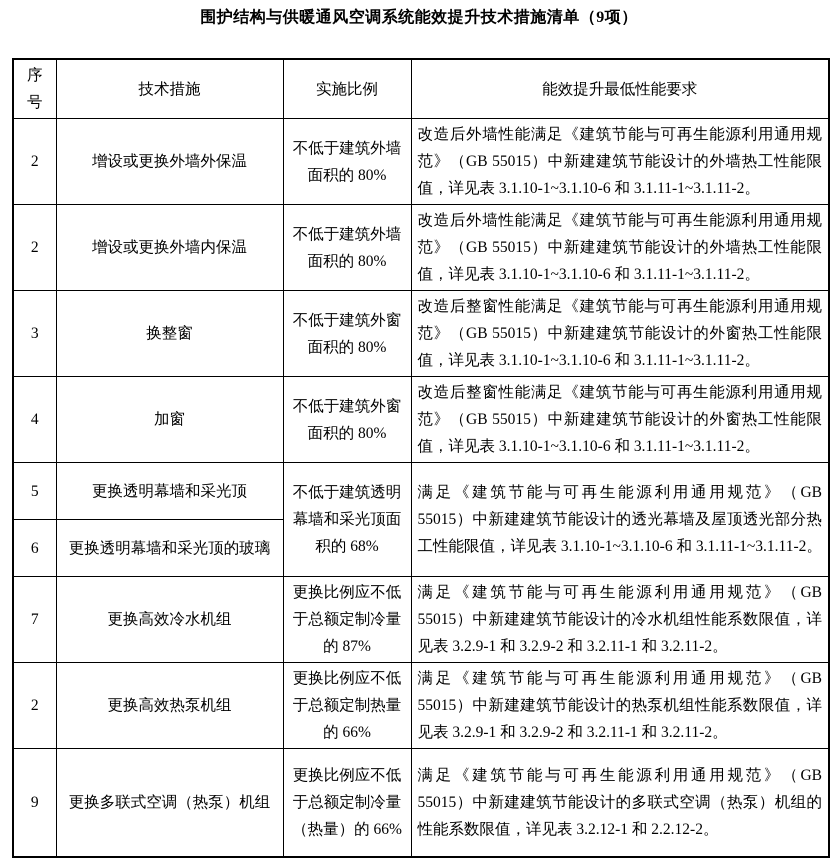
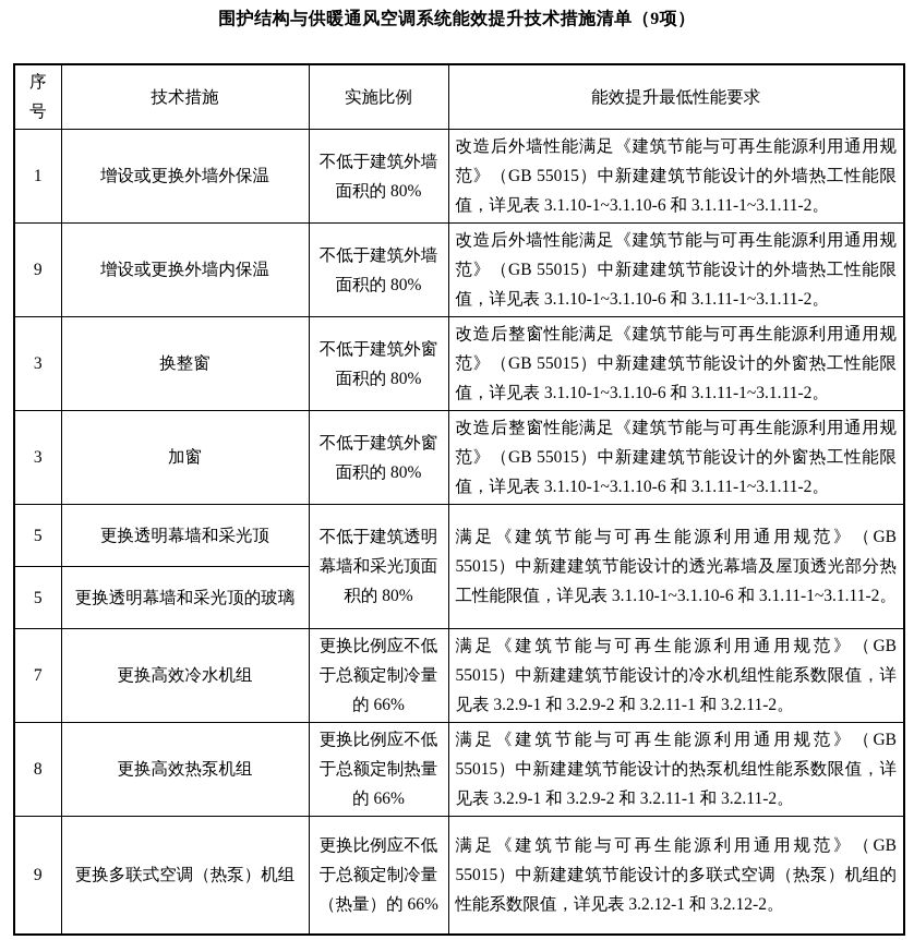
  围护结构与供暖通风空调系统能效提升技术措施清单（9项）
  序号	技术措施	实施比例	能效提升最低性能要求
- 2	增设或更换外墙外保温	不低于建筑外墙面积的 80%	改造后外墙性能满足《建筑节能与可再生能源利用通用规范》（GB 55015）中新建建筑节能设计的外墙热工性能限值，详见表 3.1.10-1~3.1.10-6 和 3.1.11-1~3.1.11-2。
+ 1	增设或更换外墙外保温	不低于建筑外墙面积的 80%	改造后外墙性能满足《建筑节能与可再生能源利用通用规范》（GB 55015）中新建建筑节能设计的外墙热工性能限值，详见表 3.1.10-1~3.1.10-6 和 3.1.11-1~3.1.11-2。
- 2	增设或更换外墙内保温	不低于建筑外墙面积的 80%	改造后外墙性能满足《建筑节能与可再生能源利用通用规范》（GB 55015）中新建建筑节能设计的外墙热工性能限值，详见表 3.1.10-1~3.1.10-6 和 3.1.11-1~3.1.11-2。
+ 9	增设或更换外墙内保温	不低于建筑外墙面积的 80%	改造后外墙性能满足《建筑节能与可再生能源利用通用规范》（GB 55015）中新建建筑节能设计的外墙热工性能限值，详见表 3.1.10-1~3.1.10-6 和 3.1.11-1~3.1.11-2。
  3	换整窗	不低于建筑外窗面积的 80%	改造后整窗性能满足《建筑节能与可再生能源利用通用规范》（GB 55015）中新建建筑节能设计的外窗热工性能限值，详见表 3.1.10-1~3.1.10-6 和 3.1.11-1~3.1.11-2。
- 4	加窗	不低于建筑外窗面积的 80%	改造后整窗性能满足《建筑节能与可再生能源利用通用规范》（GB 55015）中新建建筑节能设计的外窗热工性能限值，详见表 3.1.10-1~3.1.10-6 和 3.1.11-1~3.1.11-2。
+ 3	加窗	不低于建筑外窗面积的 80%	改造后整窗性能满足《建筑节能与可再生能源利用通用规范》（GB 55015）中新建建筑节能设计的外窗热工性能限值，详见表 3.1.10-1~3.1.10-6 和 3.1.11-1~3.1.11-2。
- 5	更换透明幕墙和采光顶	不低于建筑透明幕墙和采光顶面积的 68%	满足《建筑节能与可再生能源利用通用规范》（GB 55015）中新建建筑节能设计的透光幕墙及屋顶透光部分热工性能限值，详见表 3.1.10-1~3.1.10-6 和 3.1.11-1~3.1.11-2。
+ 5	更换透明幕墙和采光顶	不低于建筑透明幕墙和采光顶面积的 80%	满足《建筑节能与可再生能源利用通用规范》（GB 55015）中新建建筑节能设计的透光幕墙及屋顶透光部分热工性能限值，详见表 3.1.10-1~3.1.10-6 和 3.1.11-1~3.1.11-2。
- 6	更换透明幕墙和采光顶的玻璃
+ 5	更换透明幕墙和采光顶的玻璃
- 7	更换高效冷水机组	更换比例应不低于总额定制冷量的 87%	满足《建筑节能与可再生能源利用通用规范》（GB 55015）中新建建筑节能设计的冷水机组性能系数限值，详见表 3.2.9-1 和 3.2.9-2 和 3.2.11-1 和 3.2.11-2。
+ 7	更换高效冷水机组	更换比例应不低于总额定制冷量的 66%	满足《建筑节能与可再生能源利用通用规范》（GB 55015）中新建建筑节能设计的冷水机组性能系数限值，详见表 3.2.9-1 和 3.2.9-2 和 3.2.11-1 和 3.2.11-2。
- 2	更换高效热泵机组	更换比例应不低于总额定制热量的 66%	满足《建筑节能与可再生能源利用通用规范》（GB 55015）中新建建筑节能设计的热泵机组性能系数限值，详见表 3.2.9-1 和 3.2.9-2 和 3.2.11-1 和 3.2.11-2。
+ 8	更换高效热泵机组	更换比例应不低于总额定制热量的 66%	满足《建筑节能与可再生能源利用通用规范》（GB 55015）中新建建筑节能设计的热泵机组性能系数限值，详见表 3.2.9-1 和 3.2.9-2 和 3.2.11-1 和 3.2.11-2。
- 9	更换多联式空调（热泵）机组	更换比例应不低于总额定制冷量（热量）的 66%	满足《建筑节能与可再生能源利用通用规范》（GB 55015）中新建建筑节能设计的多联式空调（热泵）机组的性能系数限值，详见表 3.2.12-1 和 2.2.12-2。
+ 9	更换多联式空调（热泵）机组	更换比例应不低于总额定制冷量（热量）的 66%	满足《建筑节能与可再生能源利用通用规范》（GB 55015）中新建建筑节能设计的多联式空调（热泵）机组的性能系数限值，详见表 3.2.12-1 和 3.2.12-2。
